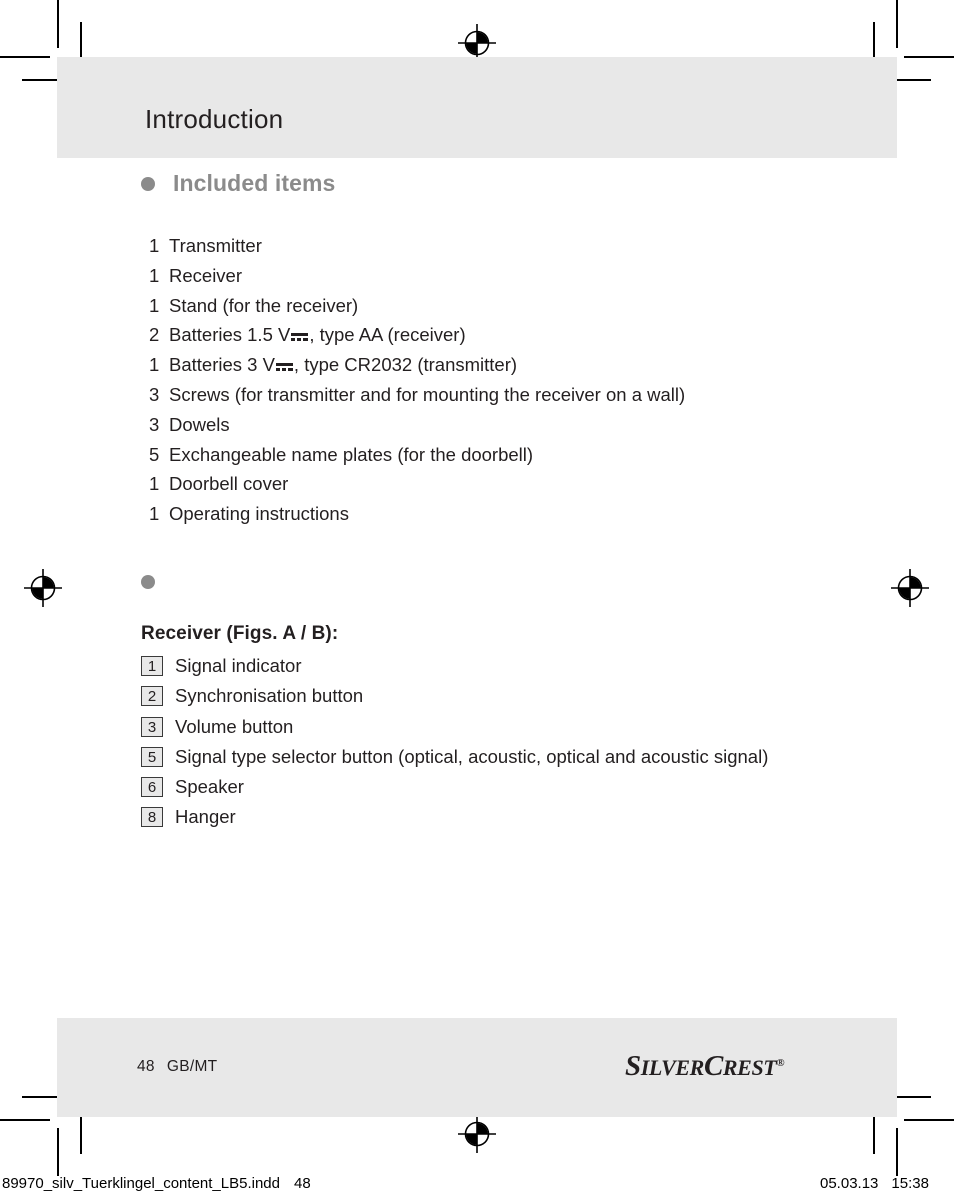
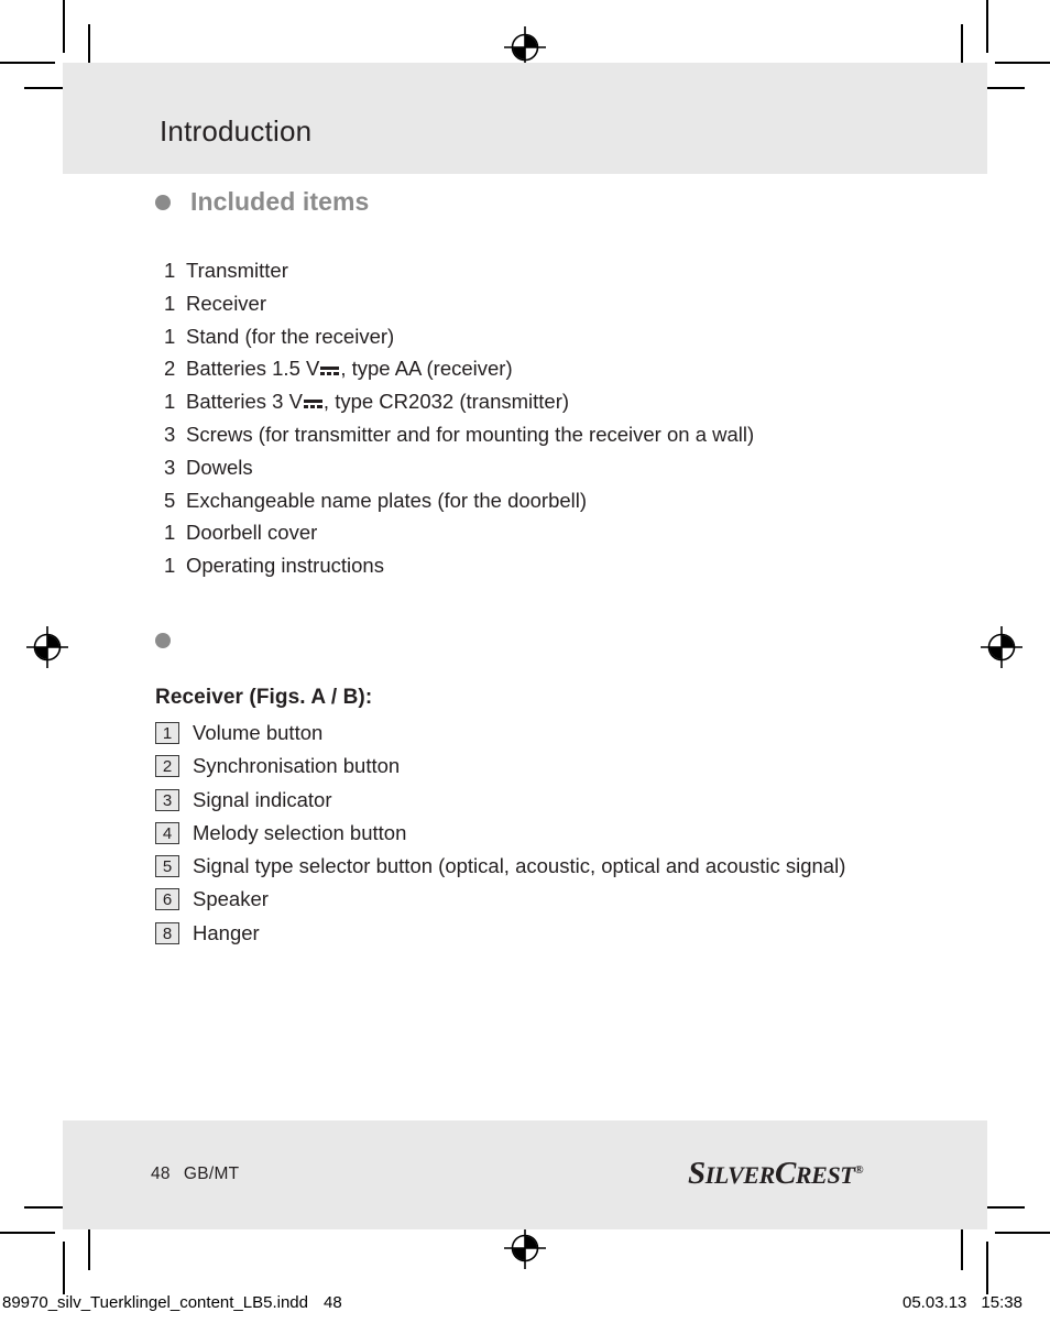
  Introduction
  Included items
  1
  Transmitter
  1
  Receiver
  1
  Stand (for the receiver)
  2
  Batteries 1.5 V , type AA (receiver)
  1
  Batteries 3 V , type CR2032 (transmitter)
  3
  Screws (for transmitter and for mounting the receiver on a wall)
  3
  Dowels
  5
  Exchangeable name plates (for the doorbell)
  1
  Doorbell cover
  1
  Operating instructions
  Receiver (Figs. A / B):
  1
- Signal indicator
+ Volume button
  2
  Synchronisation button
  3
- Volume button
+ Signal indicator
+ 4
+ Melody selection button
  5
  Signal type selector button (optical, acoustic, optical and acoustic signal)
  6
  Speaker
  8
  Hanger
  48 GB/MT
  SILVERCREST®
  89970_silv_Tuerklingel_content_LB5.indd 48
  05.03.13 15:38
